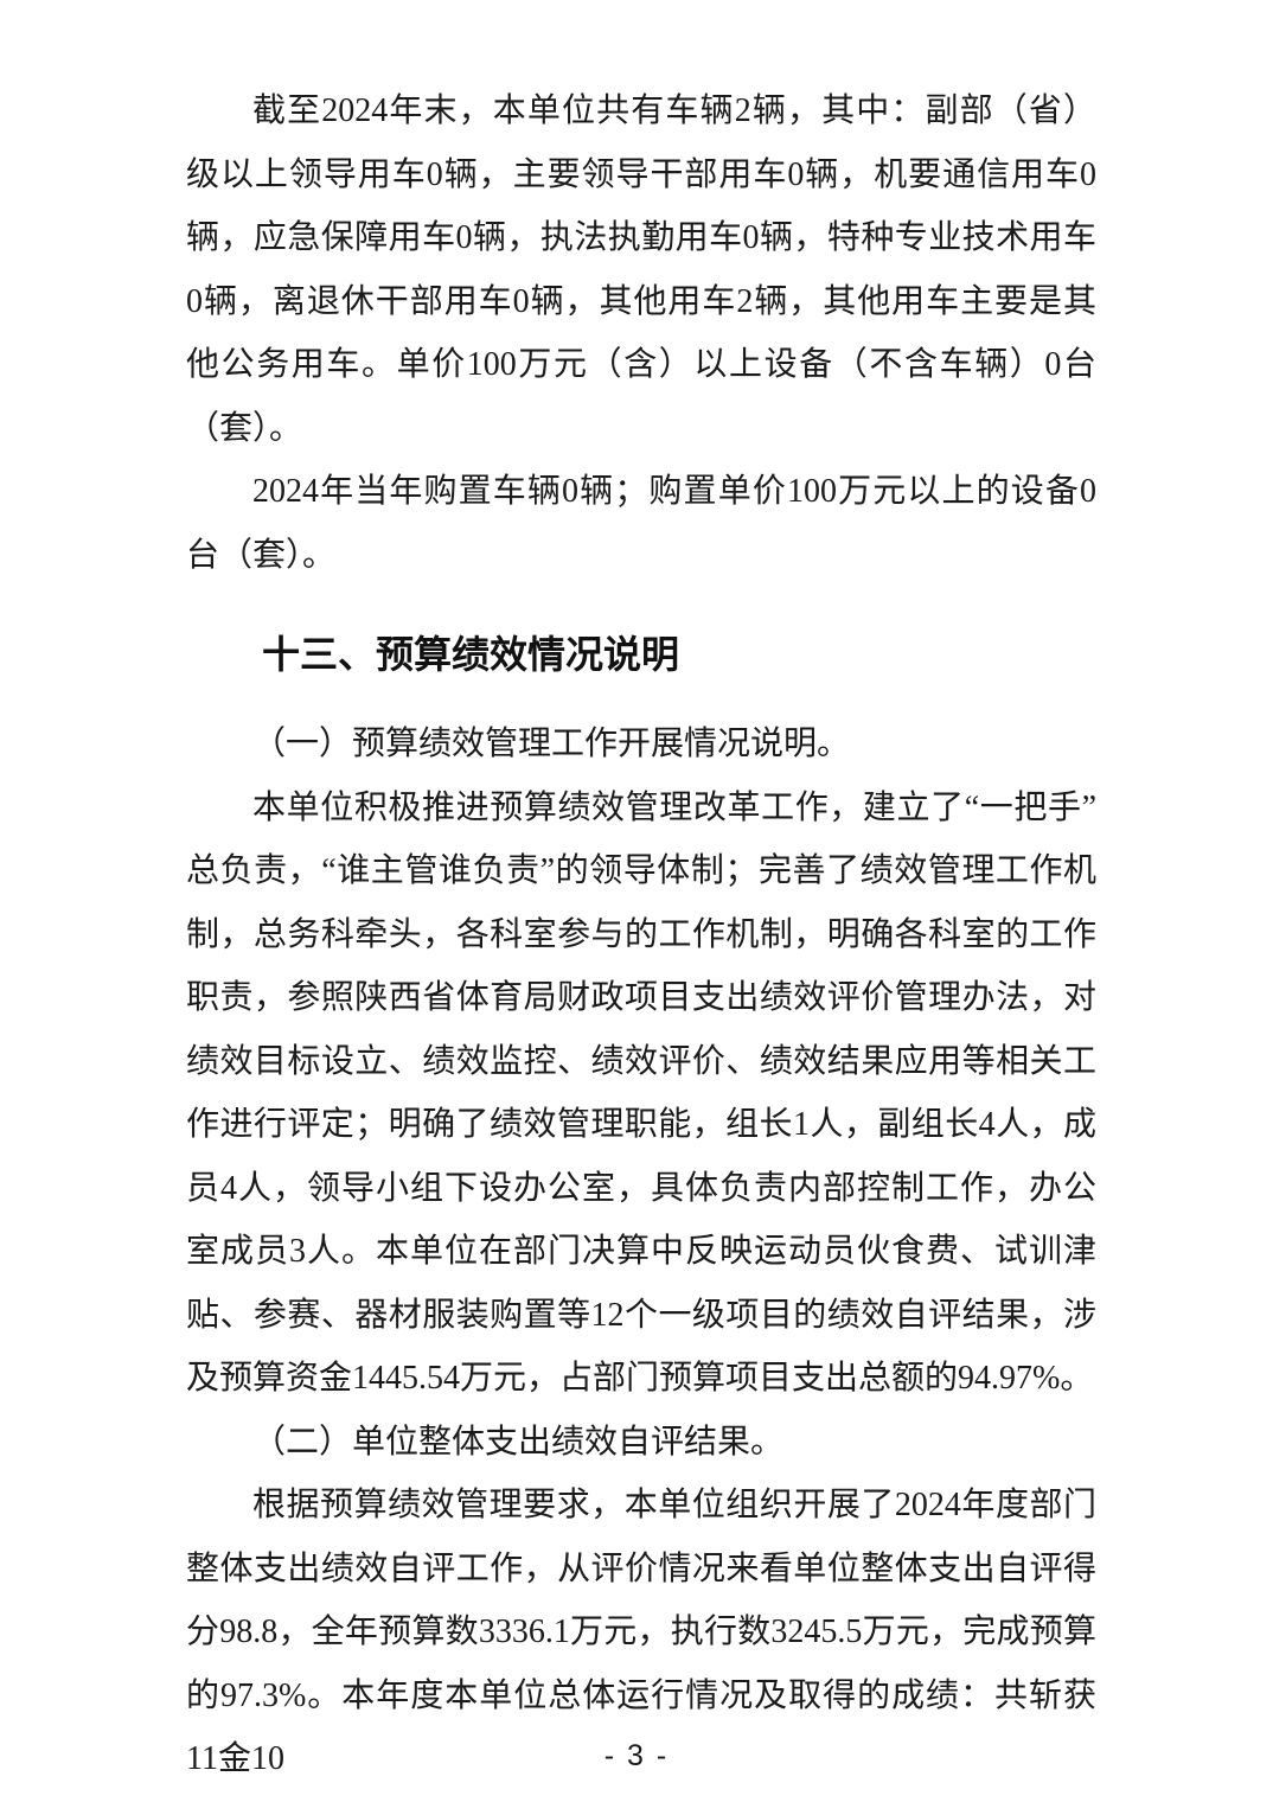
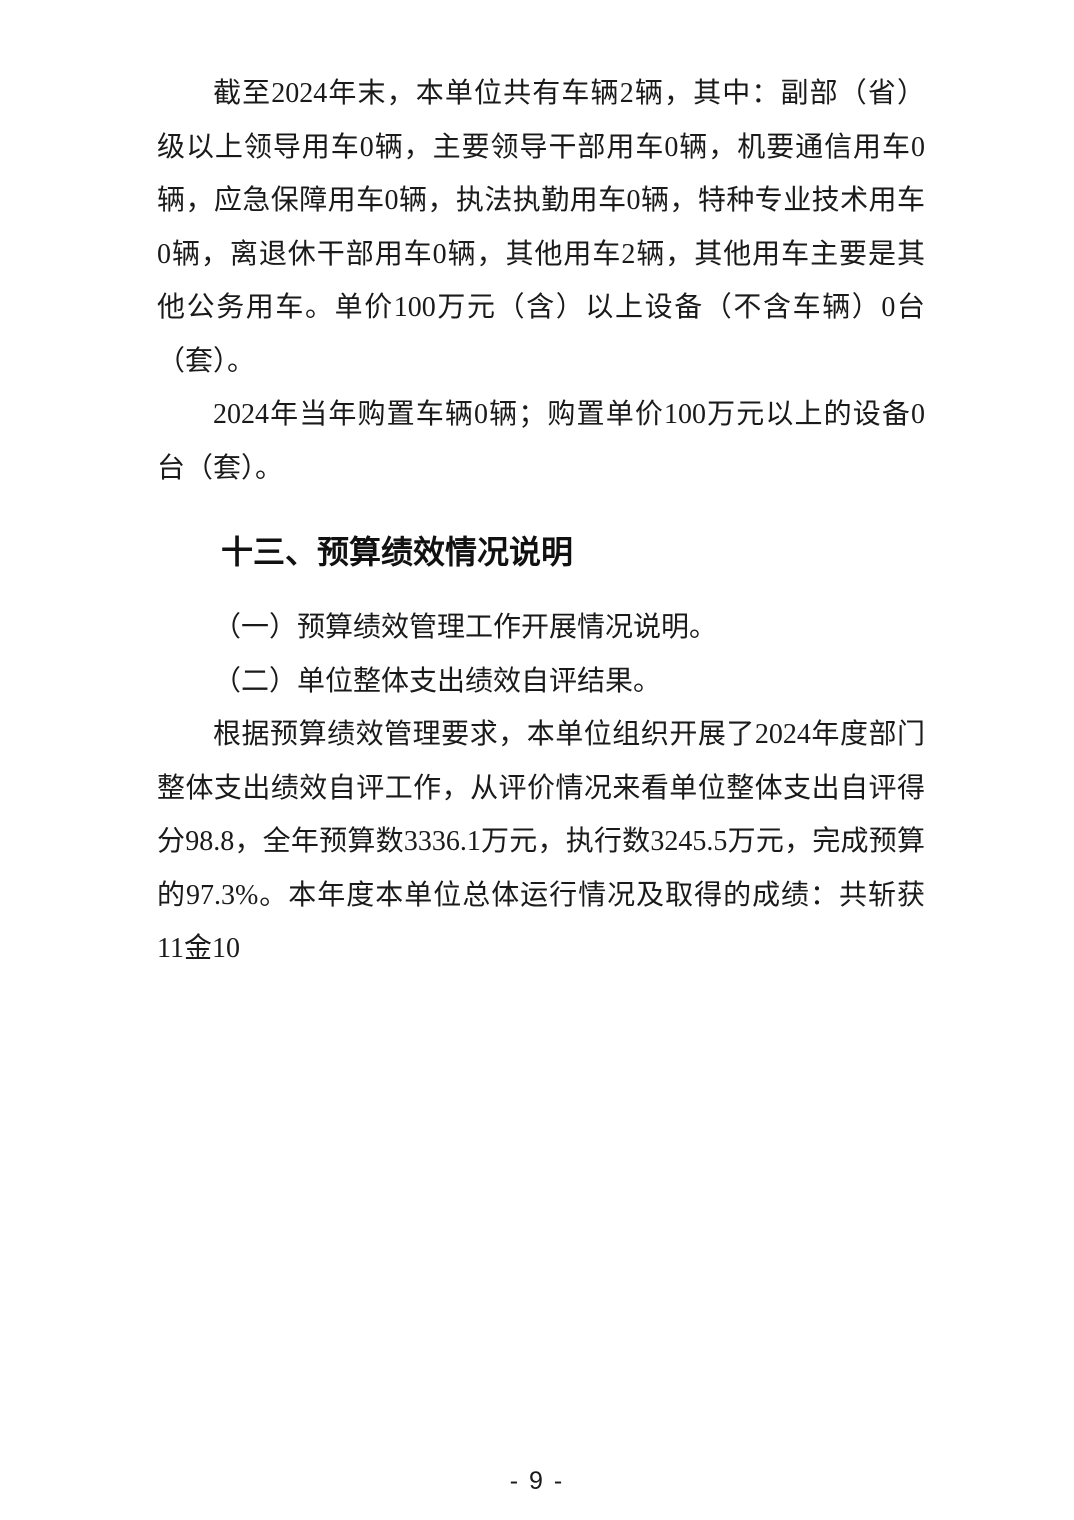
  截至2024年末，本单位共有车辆2辆，其中：副部（省）级以上领导用车0辆，主要领导干部用车0辆，机要通信用车0辆，应急保障用车0辆，执法执勤用车0辆，特种专业技术用车0辆，离退休干部用车0辆，其他用车2辆，其他用车主要是其他公务用车。单价100万元（含）以上设备（不含车辆）0台（套）。
  2024年当年购置车辆0辆；购置单价100万元以上的设备0台（套）。
  十三、预算绩效情况说明
  （一）预算绩效管理工作开展情况说明。
- 本单位积极推进预算绩效管理改革工作，建立了“一把手”总负责，“谁主管谁负责”的领导体制；完善了绩效管理工作机制，总务科牵头，各科室参与的工作机制，明确各科室的工作职责，参照陕西省体育局财政项目支出绩效评价管理办法，对绩效目标设立、绩效监控、绩效评价、绩效结果应用等相关工作进行评定；明确了绩效管理职能，组长1人，副组长4人，成员4人，领导小组下设办公室，具体负责内部控制工作，办公室成员3人。本单位在部门决算中反映运动员伙食费、试训津贴、参赛、器材服装购置等12个一级项目的绩效自评结果，涉及预算资金1445.54万元，占部门预算项目支出总额的94.97%。
  （二）单位整体支出绩效自评结果。
  根据预算绩效管理要求，本单位组织开展了2024年度部门整体支出绩效自评工作，从评价情况来看单位整体支出自评得分98.8，全年预算数3336.1万元，执行数3245.5万元，完成预算的97.3%。本年度本单位总体运行情况及取得的成绩：共斩获11金10
- - 3 -
+ - 9 -
